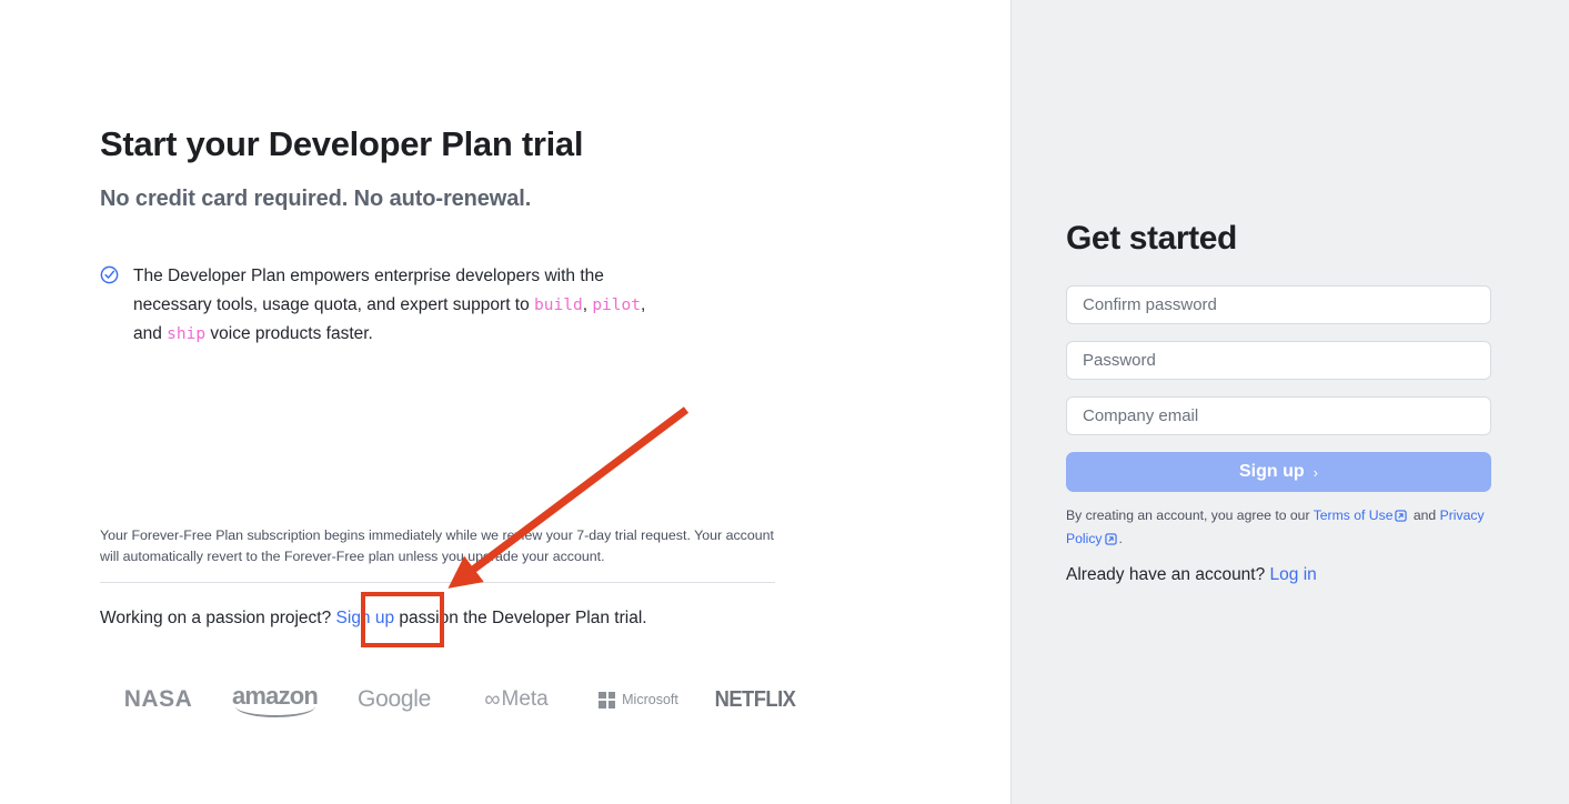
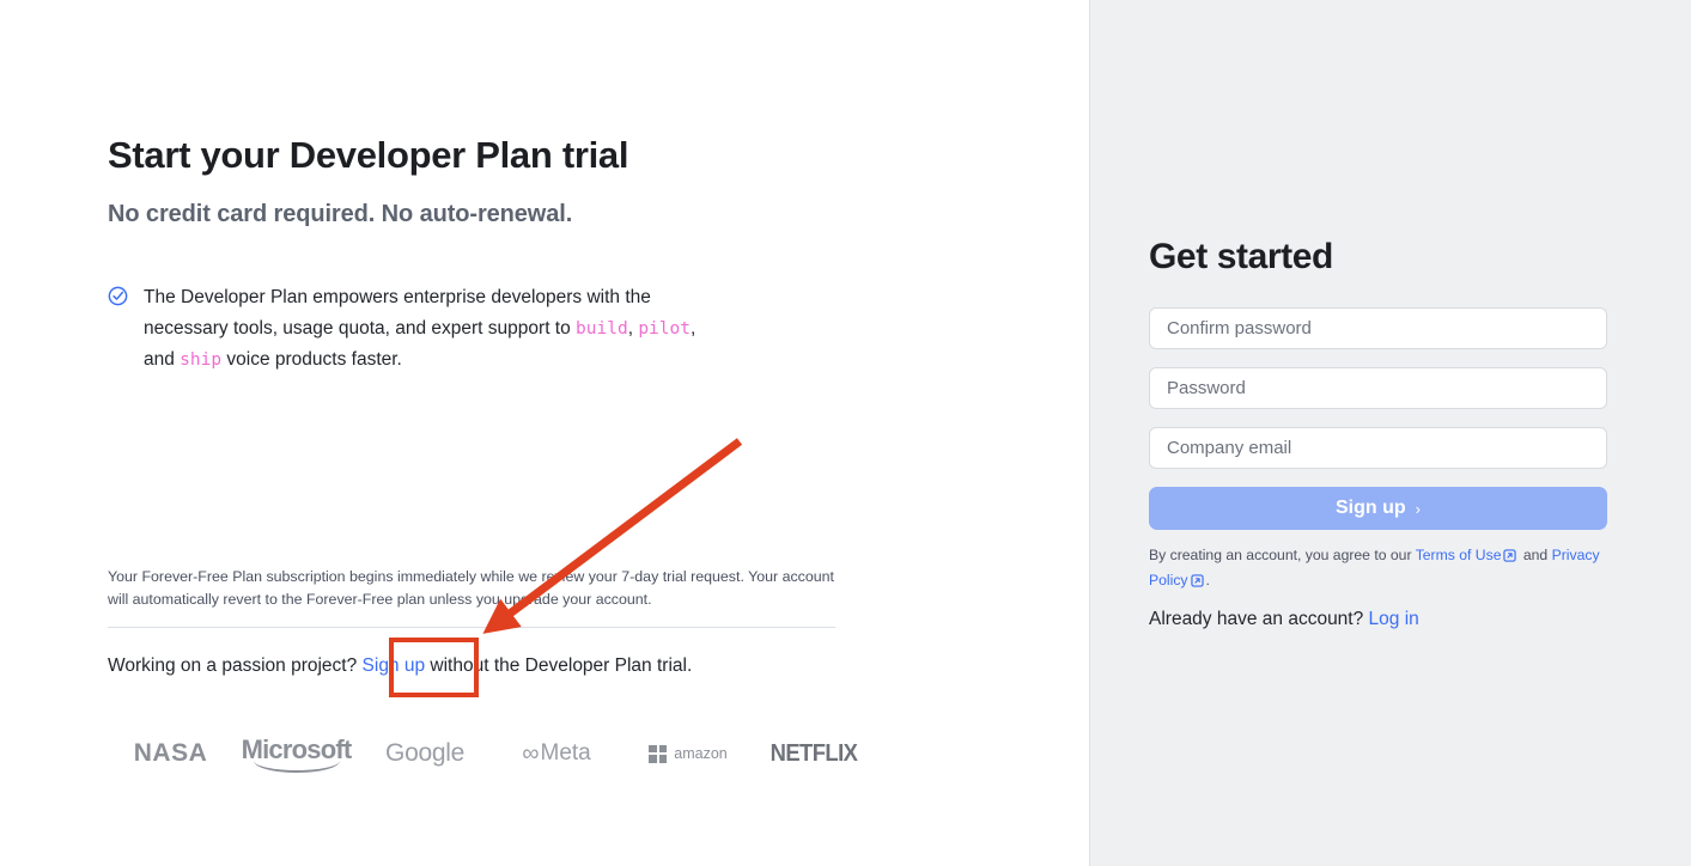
  Start your Developer Plan trial
  No credit card required. No auto-renewal.
  The Developer Plan empowers enterprise developers with the necessary tools, usage quota, and expert support to build, pilot, and ship voice products faster.
  Your Forever-Free Plan subscription begins immediately while we reew your 7-day trial request. Your account will automatically revert to the Forever-Free plan unless you upade your account.
- Working on a passion project? Sign up passion the Developer Plan trial.
+ Working on a passion project? Sign up without the Developer Plan trial.
  NASA
- amazon
+ Microsoft
  Google
  ∞
  Meta
- Microsoft
+ amazon
  NETFLIX
  Get started
  Confirm password
  Password
  Company email
  Sign up
  ›
  By creating an account, you agree to our Terms of Use and Privacy Policy .
  Already have an account? Log in
